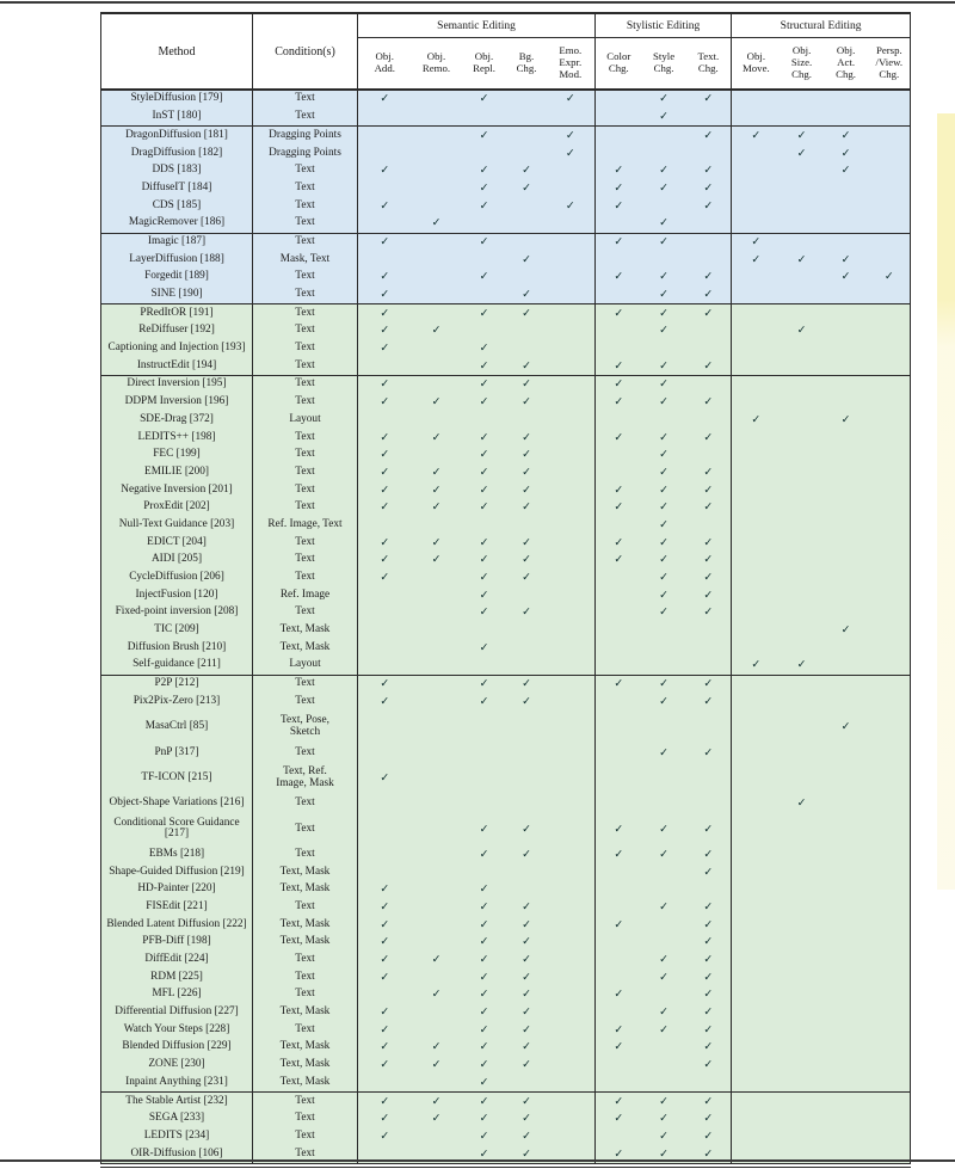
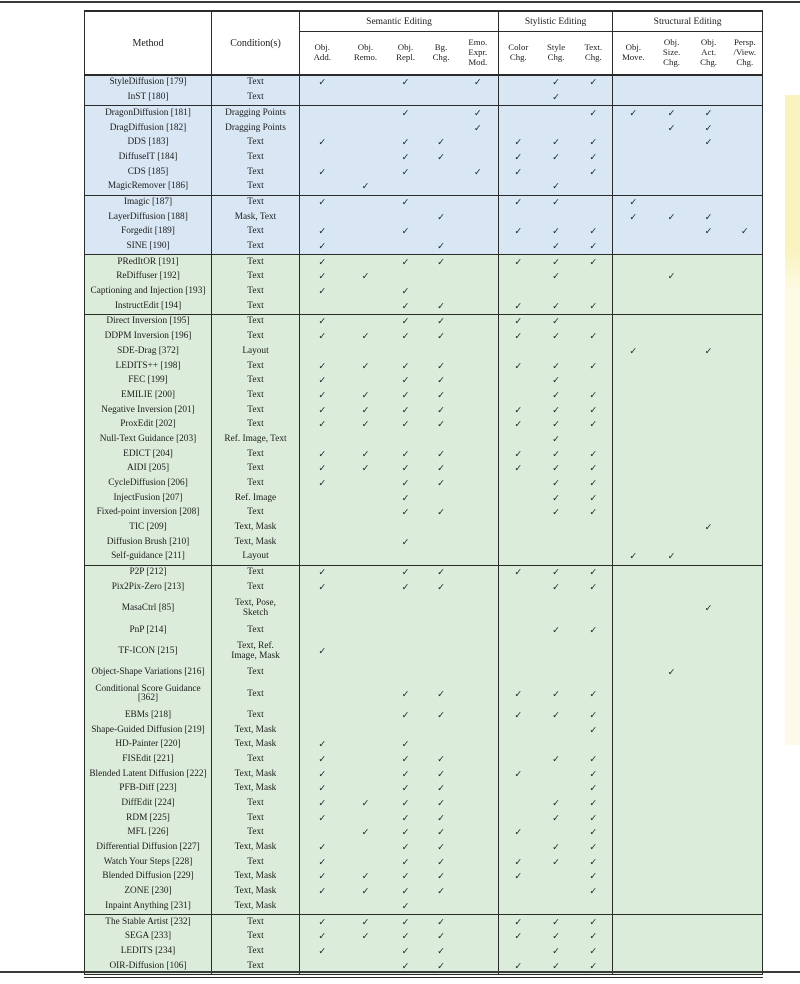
  Method	Condition(s)	Semantic Editing	Stylistic Editing	Structural Editing
  Obj. Add.	Obj. Remo.	Obj. Repl.	Bg. Chg.	Emo. Expr. Mod.	Color Chg.	Style Chg.	Text. Chg.	Obj. Move.	Obj. Size. Chg.	Obj. Act. Chg.	Persp. /View. Chg.
  StyleDiffusion [179]	Text	✓		✓		✓		✓	✓
  InST [180]	Text							✓
  DragonDiffusion [181]	Dragging Points			✓		✓			✓	✓	✓	✓
  DragDiffusion [182]	Dragging Points					✓					✓	✓
  DDS [183]	Text	✓		✓	✓		✓	✓	✓			✓
  DiffuseIT [184]	Text			✓	✓		✓	✓	✓
  CDS [185]	Text	✓		✓		✓	✓		✓
  MagicRemover [186]	Text		✓					✓
  Imagic [187]	Text	✓		✓			✓	✓		✓
  LayerDiffusion [188]	Mask, Text				✓					✓	✓	✓
  Forgedit [189]	Text	✓		✓			✓	✓	✓			✓	✓
  SINE [190]	Text	✓			✓			✓	✓
  PRedItOR [191]	Text	✓		✓	✓		✓	✓	✓
  ReDiffuser [192]	Text	✓	✓					✓			✓
  Captioning and Injection [193]	Text	✓		✓
  InstructEdit [194]	Text			✓	✓		✓	✓	✓
  Direct Inversion [195]	Text	✓		✓	✓		✓	✓
  DDPM Inversion [196]	Text	✓	✓	✓	✓		✓	✓	✓
  SDE-Drag [372]	Layout									✓		✓
  LEDITS++ [198]	Text	✓	✓	✓	✓		✓	✓	✓
  FEC [199]	Text	✓		✓	✓			✓
  EMILIE [200]	Text	✓	✓	✓	✓			✓	✓
  Negative Inversion [201]	Text	✓	✓	✓	✓		✓	✓	✓
  ProxEdit [202]	Text	✓	✓	✓	✓		✓	✓	✓
  Null-Text Guidance [203]	Ref. Image, Text							✓
  EDICT [204]	Text	✓	✓	✓	✓		✓	✓	✓
  AIDI [205]	Text	✓	✓	✓	✓		✓	✓	✓
  CycleDiffusion [206]	Text	✓		✓	✓			✓	✓
- InjectFusion [120]	Ref. Image			✓				✓	✓
+ InjectFusion [207]	Ref. Image			✓				✓	✓
  Fixed-point inversion [208]	Text			✓	✓			✓	✓
  TIC [209]	Text, Mask											✓
  Diffusion Brush [210]	Text, Mask			✓
  Self-guidance [211]	Layout									✓	✓
  P2P [212]	Text	✓		✓	✓		✓	✓	✓
  Pix2Pix-Zero [213]	Text	✓		✓	✓			✓	✓
  MasaCtrl [85]	Text, Pose, Sketch											✓
- PnP [317]	Text							✓	✓
+ PnP [214]	Text							✓	✓
  TF-ICON [215]	Text, Ref. Image, Mask	✓
  Object-Shape Variations [216]	Text										✓
- Conditional Score Guidance [217]	Text			✓	✓		✓	✓	✓
+ Conditional Score Guidance [362]	Text			✓	✓		✓	✓	✓
  EBMs [218]	Text			✓	✓		✓	✓	✓
  Shape-Guided Diffusion [219]	Text, Mask								✓
  HD-Painter [220]	Text, Mask	✓		✓
  FISEdit [221]	Text	✓		✓	✓			✓	✓
  Blended Latent Diffusion [222]	Text, Mask	✓		✓	✓		✓		✓
- PFB-Diff [198]	Text, Mask	✓		✓	✓				✓
+ PFB-Diff [223]	Text, Mask	✓		✓	✓				✓
  DiffEdit [224]	Text	✓	✓	✓	✓			✓	✓
  RDM [225]	Text	✓		✓	✓			✓	✓
  MFL [226]	Text		✓	✓	✓		✓		✓
  Differential Diffusion [227]	Text, Mask	✓		✓	✓			✓	✓
  Watch Your Steps [228]	Text	✓		✓	✓		✓	✓	✓
  Blended Diffusion [229]	Text, Mask	✓	✓	✓	✓		✓		✓
  ZONE [230]	Text, Mask	✓	✓	✓	✓				✓
  Inpaint Anything [231]	Text, Mask			✓
  The Stable Artist [232]	Text	✓	✓	✓	✓		✓	✓	✓
  SEGA [233]	Text	✓	✓	✓	✓		✓	✓	✓
  LEDITS [234]	Text	✓		✓	✓			✓	✓
  OIR-Diffusion [106]	Text			✓	✓		✓	✓	✓
